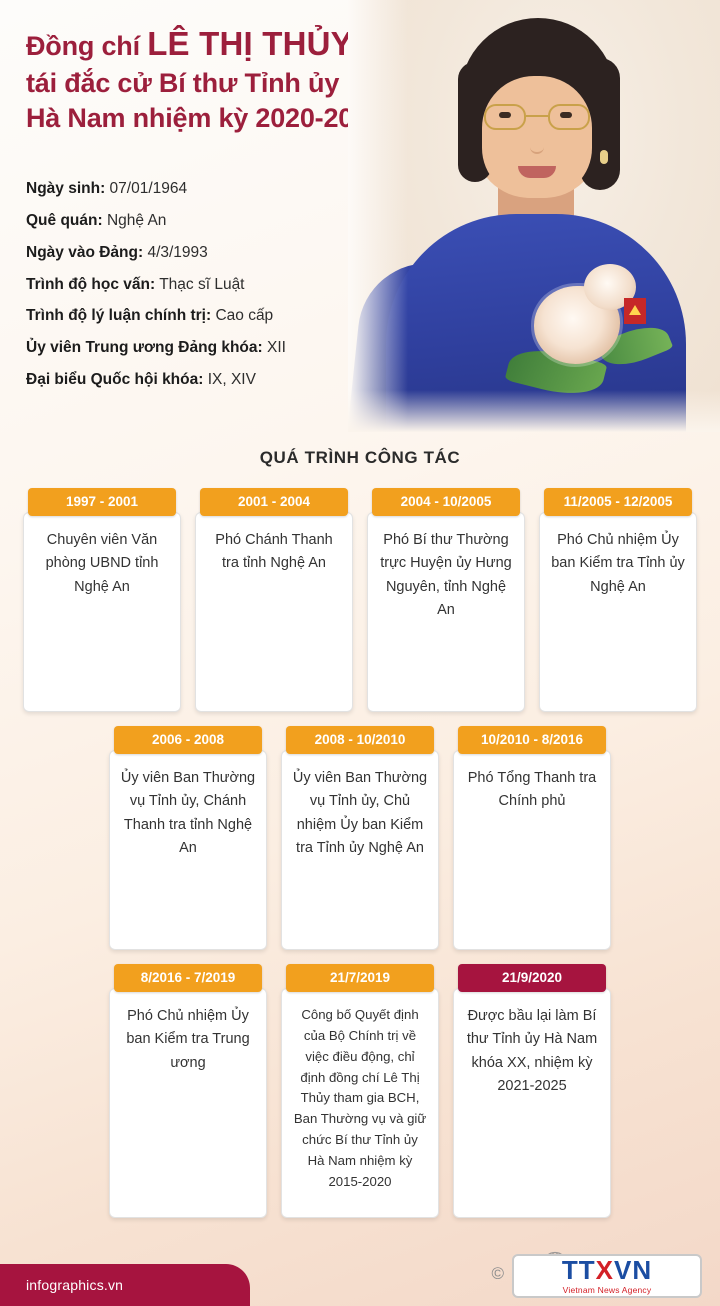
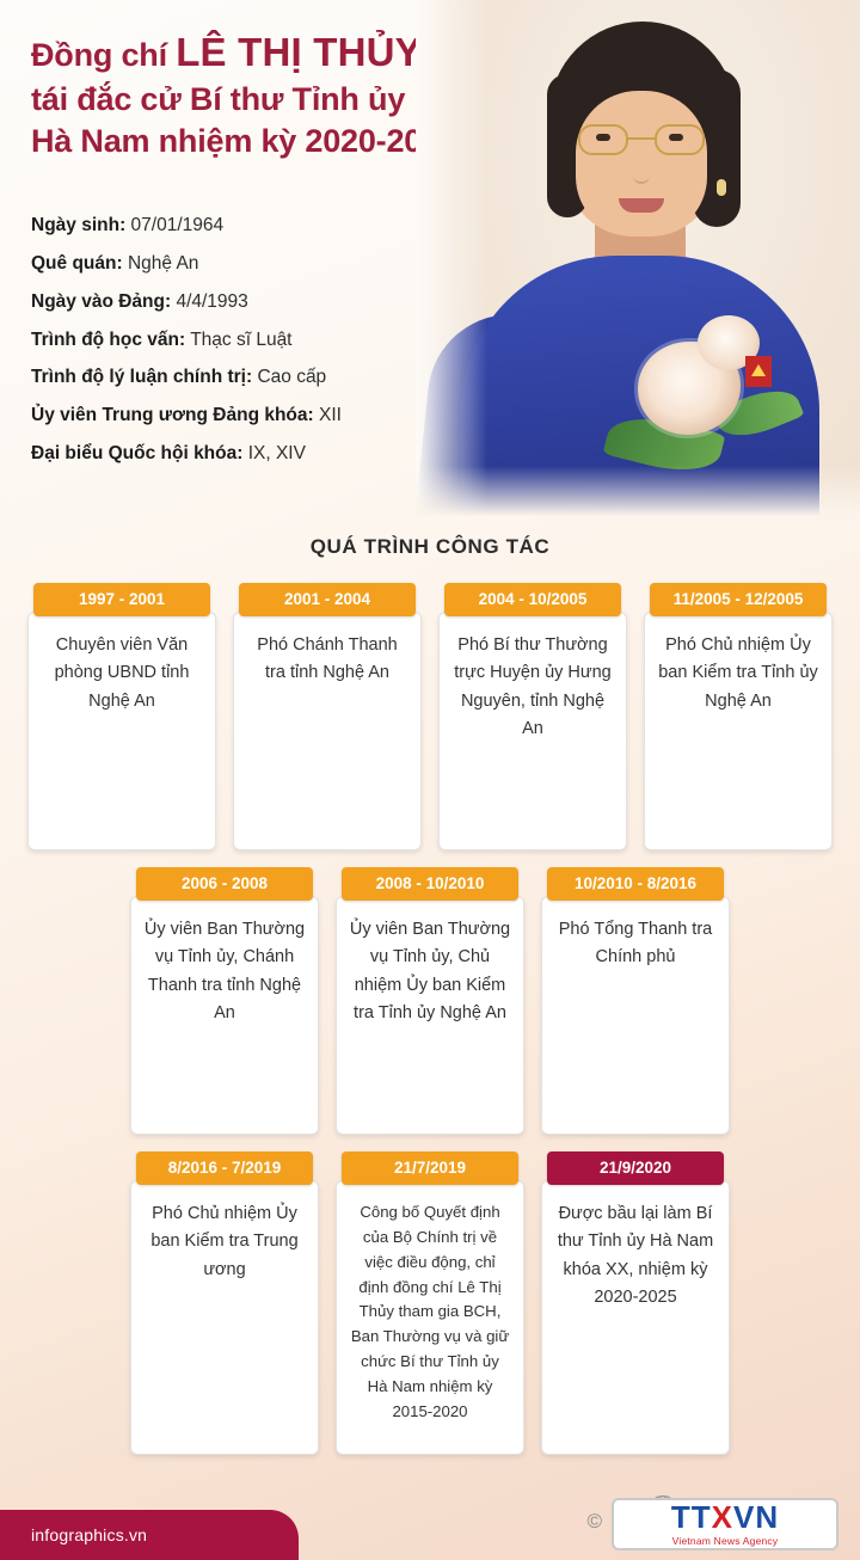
  Đồng chí LÊ THỊ THỦY
  tái đắc cử Bí thư Tỉnh ủy
  Hà Nam nhiệm kỳ 2020-20
  Ngày sinh: 07/01/1964
  Quê quán: Nghệ An
- Ngày vào Đảng: 4/3/1993
+ Ngày vào Đảng: 4/4/1993
  Trình độ học vấn: Thạc sĩ Luật
  Trình độ lý luận chính trị: Cao cấp
  Ủy viên Trung ương Đảng khóa: XII
  Đại biểu Quốc hội khóa: IX, XIV
  QUÁ TRÌNH CÔNG TÁC
  1997 - 2001
  Chuyên viên Văn phòng UBND tỉnh Nghệ An
  2001 - 2004
  Phó Chánh Thanh tra tỉnh Nghệ An
  2004 - 10/2005
  Phó Bí thư Thường trực Huyện ủy Hưng Nguyên, tỉnh Nghệ An
  11/2005 - 12/2005
  Phó Chủ nhiệm Ủy ban Kiểm tra Tỉnh ủy Nghệ An
  2006 - 2008
  Ủy viên Ban Thường vụ Tỉnh ủy, Chánh Thanh tra tỉnh Nghệ An
  2008 - 10/2010
  Ủy viên Ban Thường vụ Tỉnh ủy, Chủ nhiệm Ủy ban Kiểm tra Tỉnh ủy Nghệ An
  10/2010 - 8/2016
  Phó Tổng Thanh tra Chính phủ
  8/2016 - 7/2019
  Phó Chủ nhiệm Ủy ban Kiểm tra Trung ương
  21/7/2019
  Công bố Quyết định của Bộ Chính trị về việc điều động, chỉ định đồng chí Lê Thị Thủy tham gia BCH, Ban Thường vụ và giữ chức Bí thư Tỉnh ủy Hà Nam nhiệm kỳ 2015-2020
  21/9/2020
- Được bầu lại làm Bí thư Tỉnh ủy Hà Nam khóa XX, nhiệm kỳ 2021-2025
+ Được bầu lại làm Bí thư Tỉnh ủy Hà Nam khóa XX, nhiệm kỳ 2020-2025
  infographics.vn
  ©
  TTXVN
  Vietnam News Agency
